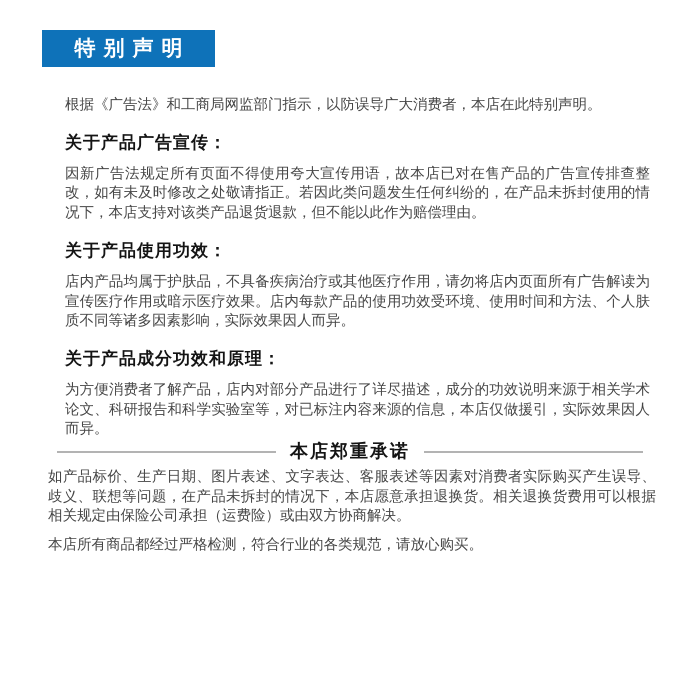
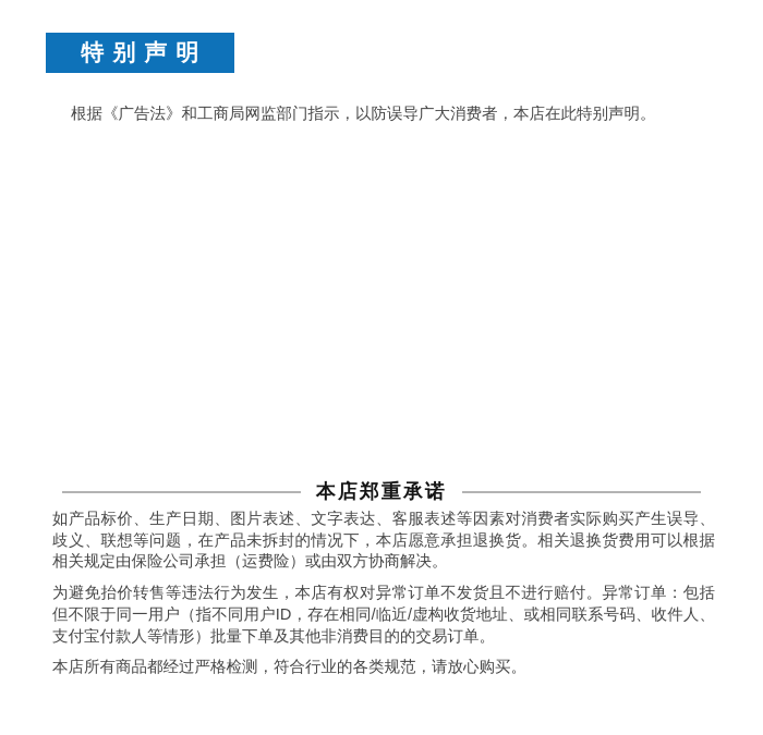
  特别声明
  根据《广告法》和工商局网监部门指示，以防误导广大消费者，本店在此特别声明。
- 关于产品广告宣传：
- 因新广告法规定所有页面不得使用夸大宣传用语，故本店已对在售产品的广告宣传排查整改，如有未及时修改之处敬请指正。若因此类问题发生任何纠纷的，在产品未拆封使用的情况下，本店支持对该类产品退货退款，但不能以此作为赔偿理由。
- 关于产品使用功效：
- 店内产品均属于护肤品，不具备疾病治疗或其他医疗作用，请勿将店内页面所有广告解读为宣传医疗作用或暗示医疗效果。店内每款产品的使用功效受环境、使用时间和方法、个人肤质不同等诸多因素影响，实际效果因人而异。
- 关于产品成分功效和原理：
- 为方便消费者了解产品，店内对部分产品进行了详尽描述，成分的功效说明来源于相关学术论文、科研报告和科学实验室等，对已标注内容来源的信息，本店仅做援引，实际效果因人而异。
  本店郑重承诺
  如产品标价、生产日期、图片表述、文字表达、客服表述等因素对消费者实际购买产生误导、歧义、联想等问题，在产品未拆封的情况下，本店愿意承担退换货。相关退换货费用可以根据相关规定由保险公司承担（运费险）或由双方协商解决。
+ 为避免抬价转售等违法行为发生，本店有权对异常订单不发货且不进行赔付。异常订单：包括但不限于同一用户（指不同用户ID，存在相同/临近/虚构收货地址、或相同联系号码、收件人、支付宝付款人等情形）批量下单及其他非消费目的的交易订单。
  本店所有商品都经过严格检测，符合行业的各类规范，请放心购买。
